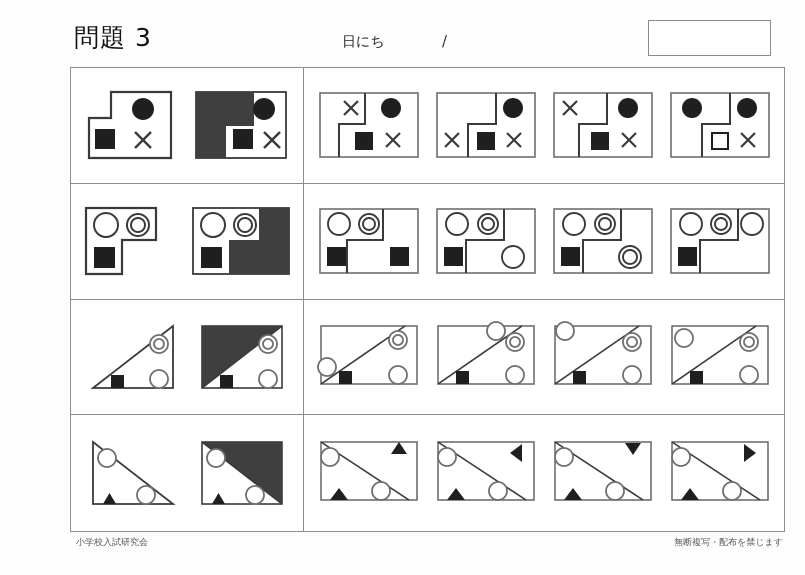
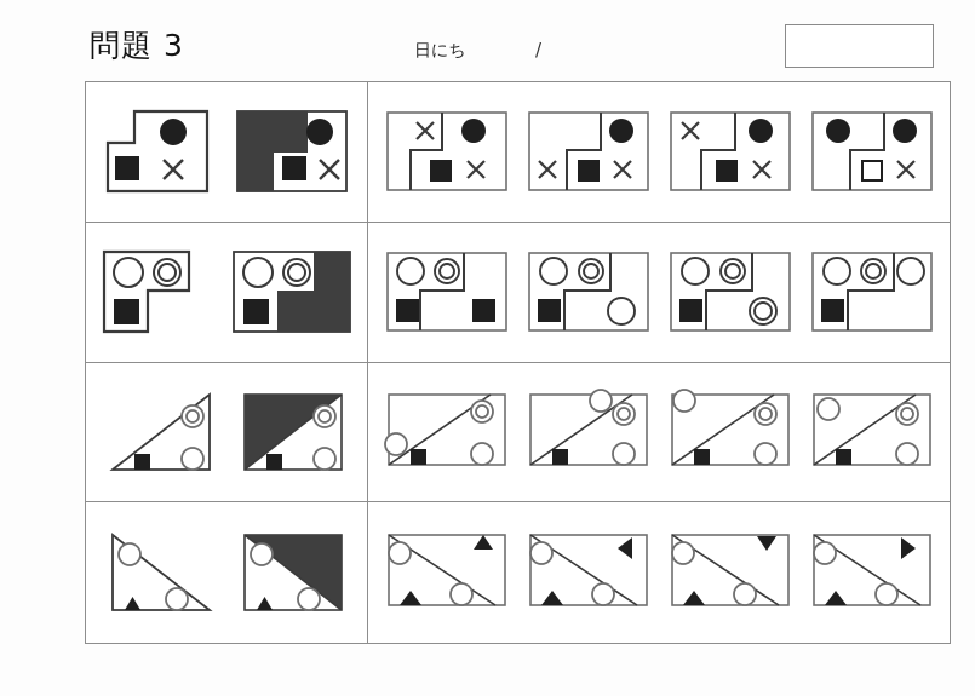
  問題 3
  日にち
  /
- 小学校入試研究会
- 無断複写・配布を禁じます
